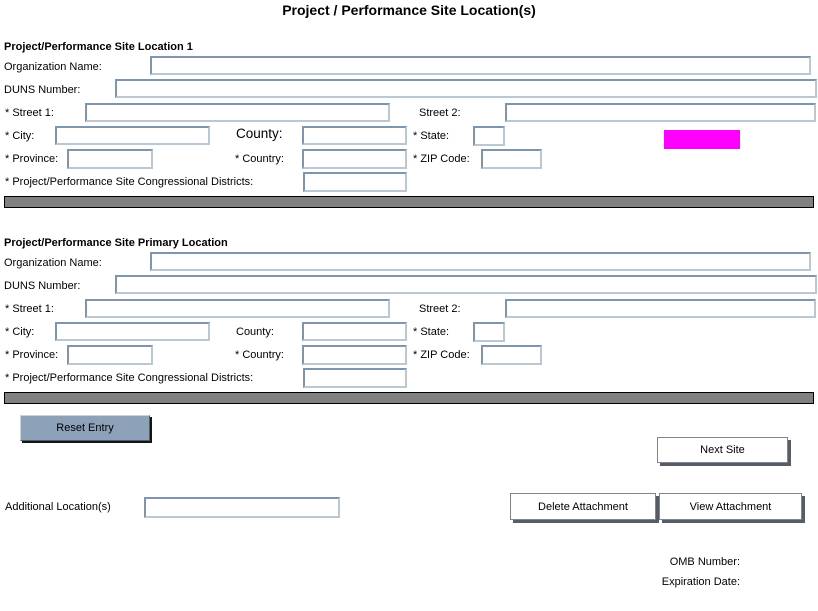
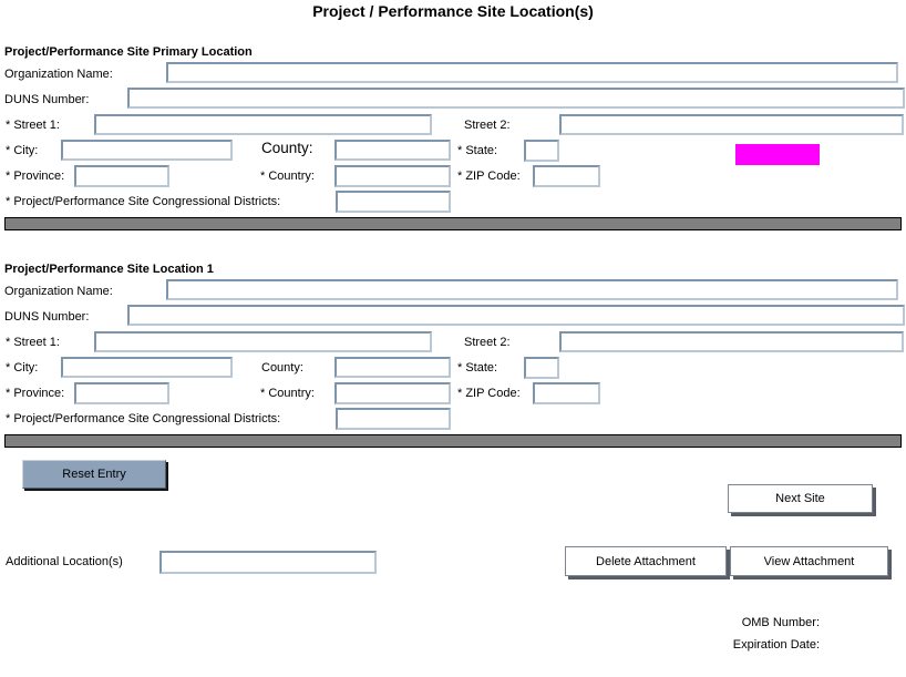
  Project / Performance Site Location(s)
- Project/Performance Site Location 1
+ Project/Performance Site Primary Location
  Organization Name:
  DUNS Number:
  * Street 1:
  Street 2:
  * City:
  County:
  * State:
  * Province:
  * Country:
  * ZIP Code:
  * Project/Performance Site Congressional Districts:
- Project/Performance Site Primary Location
+ Project/Performance Site Location 1
  Organization Name:
  DUNS Number:
  * Street 1:
  Street 2:
  * City:
  County:
  * State:
  * Province:
  * Country:
  * ZIP Code:
  * Project/Performance Site Congressional Districts:
  Reset Entry
  Next Site
  Additional Location(s)
  Delete Attachment
  View Attachment
  OMB Number:
  Expiration Date:
